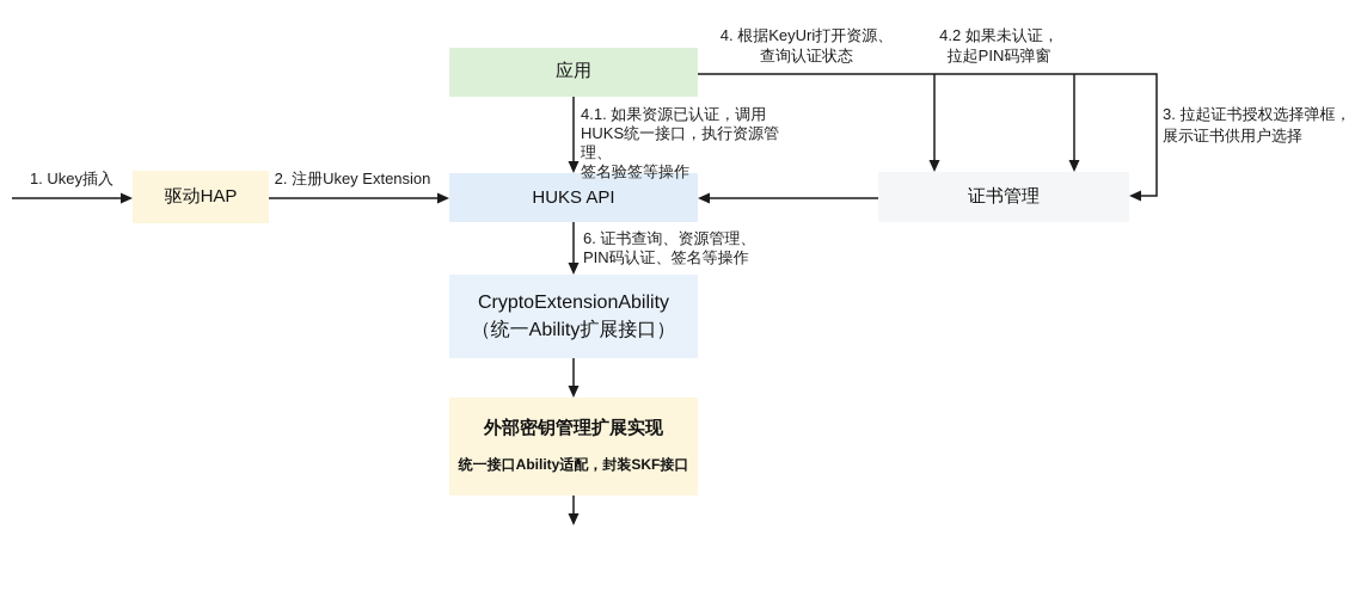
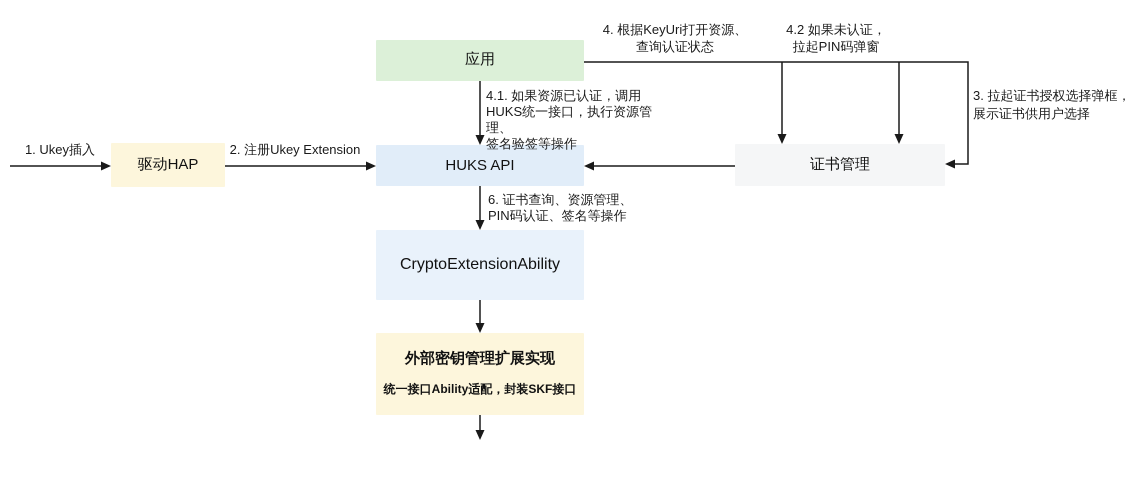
  应用
  驱动HAP
  HUKS API
  证书管理
  CryptoExtensionAbility
- （统一Ability扩展接口）
  外部密钥管理扩展实现
  统一接口Ability适配，封装SKF接口
  1. Ukey插入
  2. 注册Ukey Extension
  4. 根据KeyUri打开资源、
  查询认证状态
  4.2 如果未认证，
  拉起PIN码弹窗
  3. 拉起证书授权选择弹框，
  展示证书供用户选择
  4.1. 如果资源已认证，调用
  HUKS统一接口，执行资源管理、
  签名验签等操作
  6. 证书查询、资源管理、
  PIN码认证、签名等操作
